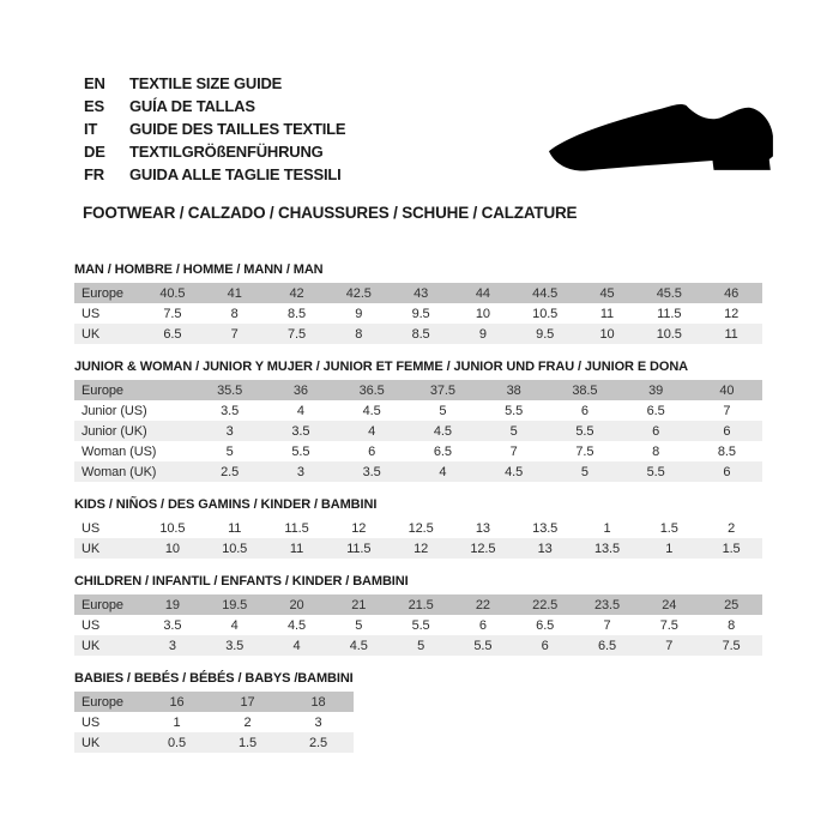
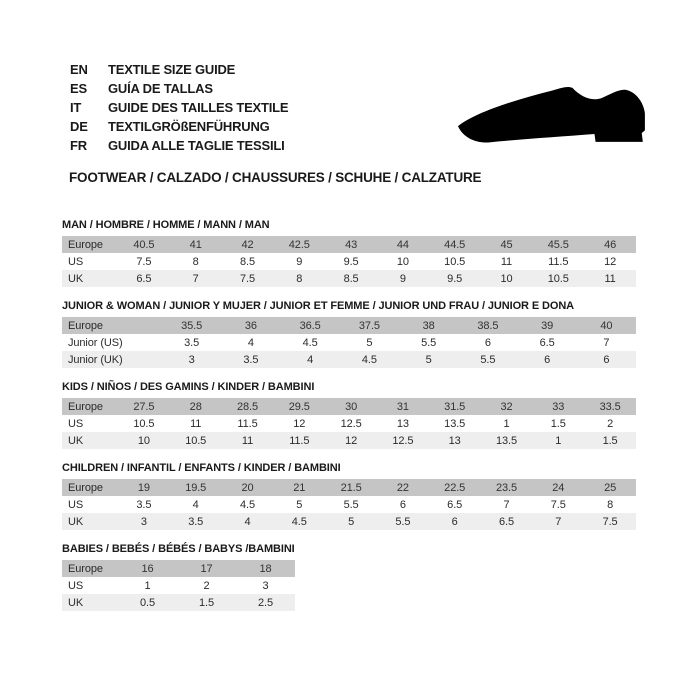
  EN
  TEXTILE SIZE GUIDE
  ES
  GUÍA DE TALLAS
  IT
  GUIDE DES TAILLES TEXTILE
  DE
  TEXTILGRÖßENFÜHRUNG
  FR
  GUIDA ALLE TAGLIE TESSILI
  FOOTWEAR / CALZADO / CHAUSSURES / SCHUHE / CALZATURE
  MAN / HOMBRE / HOMME / MANN / MAN
  Europe	40.5	41	42	42.5	43	44	44.5	45	45.5	46
  US	7.5	8	8.5	9	9.5	10	10.5	11	11.5	12
  UK	6.5	7	7.5	8	8.5	9	9.5	10	10.5	11
  JUNIOR & WOMAN / JUNIOR Y MUJER / JUNIOR ET FEMME / JUNIOR UND FRAU / JUNIOR E DONA
  Europe	35.5	36	36.5	37.5	38	38.5	39	40
  Junior (US)	3.5	4	4.5	5	5.5	6	6.5	7
  Junior (UK)	3	3.5	4	4.5	5	5.5	6	6
- Woman (US)	5	5.5	6	6.5	7	7.5	8	8.5
- Woman (UK)	2.5	3	3.5	4	4.5	5	5.5	6
  KIDS / NIÑOS / DES GAMINS / KINDER / BAMBINI
+ Europe	27.5	28	28.5	29.5	30	31	31.5	32	33	33.5
  US	10.5	11	11.5	12	12.5	13	13.5	1	1.5	2
  UK	10	10.5	11	11.5	12	12.5	13	13.5	1	1.5
  CHILDREN / INFANTIL / ENFANTS / KINDER / BAMBINI
  Europe	19	19.5	20	21	21.5	22	22.5	23.5	24	25
  US	3.5	4	4.5	5	5.5	6	6.5	7	7.5	8
  UK	3	3.5	4	4.5	5	5.5	6	6.5	7	7.5
  BABIES / BEBÉS / BÉBÉS / BABYS /BAMBINI
  Europe	16	17	18
  US	1	2	3
  UK	0.5	1.5	2.5
